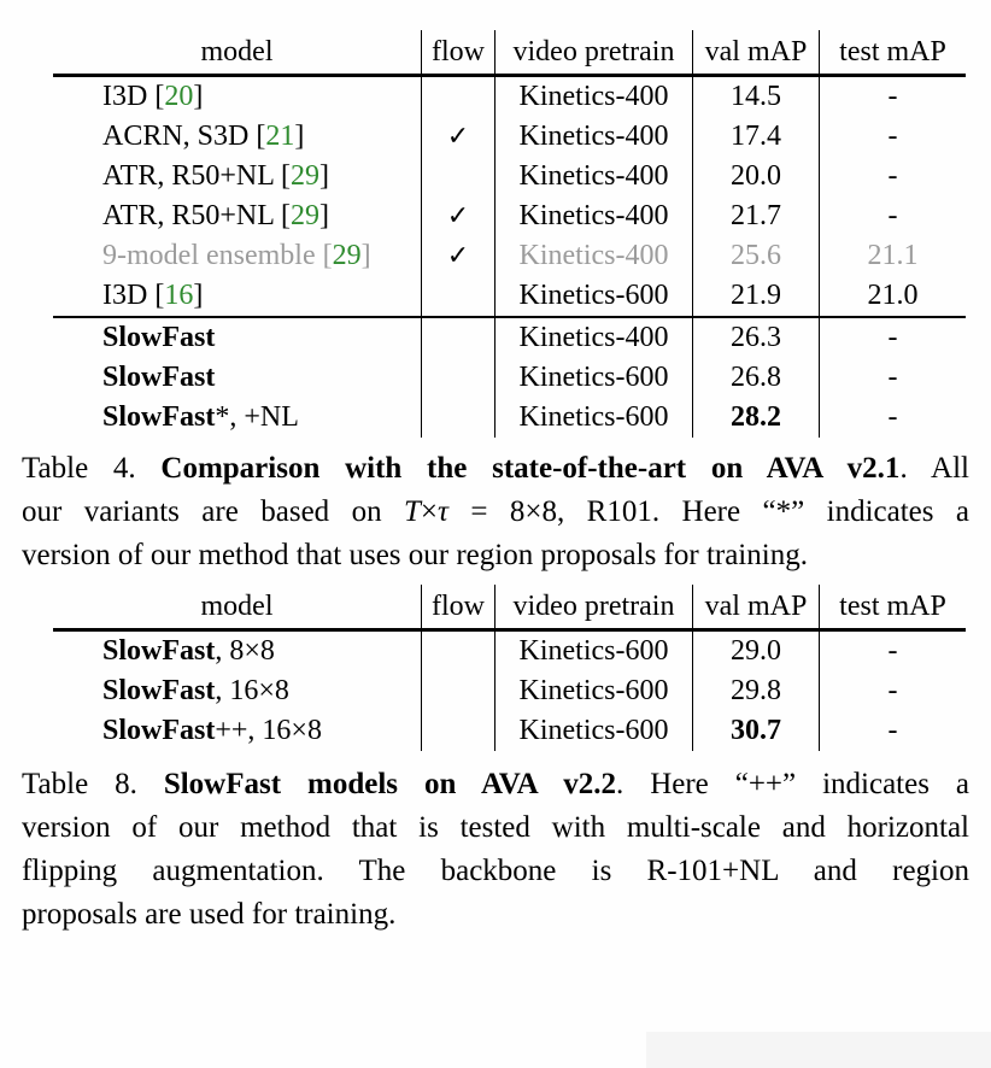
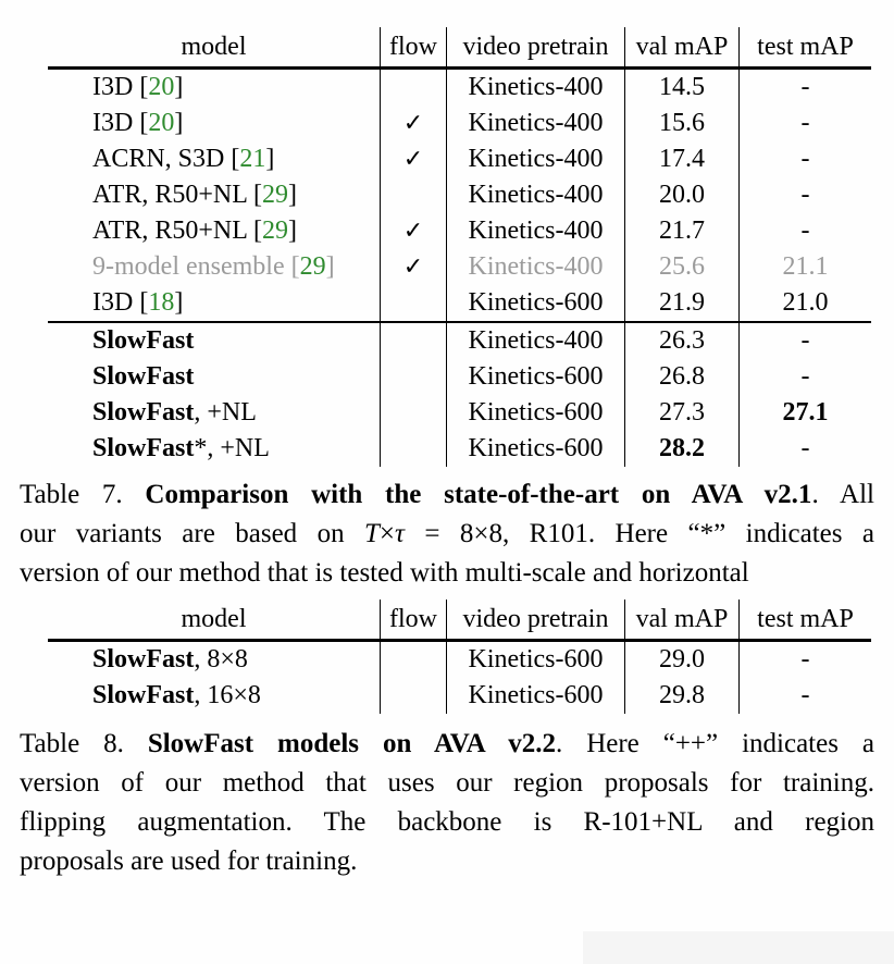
  model	flow	video pretrain	val mAP	test mAP
  I3D [20]		Kinetics-400	14.5	-
+ I3D [20]	✓	Kinetics-400	15.6	-
  ACRN, S3D [21]	✓	Kinetics-400	17.4	-
  ATR, R50+NL [29]		Kinetics-400	20.0	-
  ATR, R50+NL [29]	✓	Kinetics-400	21.7	-
  9-model ensemble [29]	✓	Kinetics-400	25.6	21.1
- I3D [16]		Kinetics-600	21.9	21.0
+ I3D [18]		Kinetics-600	21.9	21.0
  SlowFast		Kinetics-400	26.3	-
  SlowFast		Kinetics-600	26.8	-
+ SlowFast, +NL		Kinetics-600	27.3	27.1
  SlowFast*, +NL		Kinetics-600	28.2	-
- Table 4. Comparison with the state-of-the-art on AVA v2.1. All
+ Table 7. Comparison with the state-of-the-art on AVA v2.1. All
  our variants are based on T×τ = 8×8, R101. Here “*” indicates a
- version of our method that uses our region proposals for training.
+ version of our method that is tested with multi-scale and horizontal
  model	flow	video pretrain	val mAP	test mAP
  SlowFast, 8×8		Kinetics-600	29.0	-
  SlowFast, 16×8		Kinetics-600	29.8	-
- SlowFast++, 16×8		Kinetics-600	30.7	-
  Table 8. SlowFast models on AVA v2.2. Here “++” indicates a
- version of our method that is tested with multi-scale and horizontal
+ version of our method that uses our region proposals for training.
  flipping augmentation. The backbone is R-101+NL and region
  proposals are used for training.
